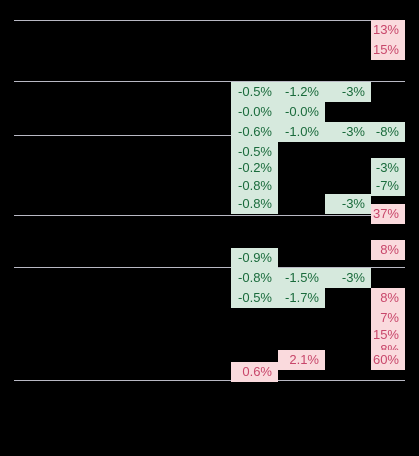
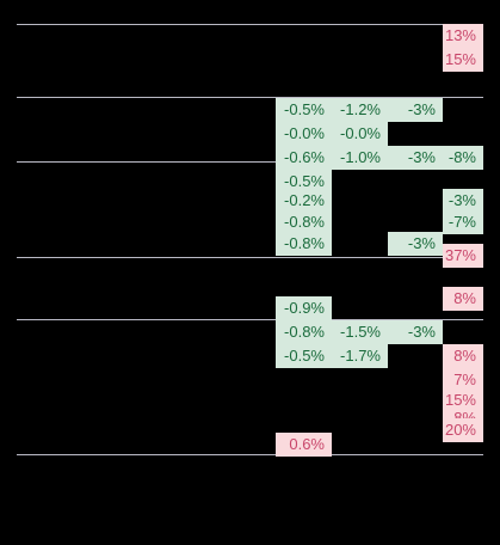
  13%
  15%
  -0.5%
  -1.2%
  -3%
  -0.0%
  -0.0%
  -0.6%
  -1.0%
  -3%
  -8%
  -0.5%
  -0.2%
  -3%
  -0.8%
  -7%
  -0.8%
  -3%
  37%
  8%
  -0.9%
  -0.8%
  -1.5%
  -3%
  -0.5%
  -1.7%
  8%
  7%
  15%
- 2.1%
- 60%
+ 20%
  0.6%
